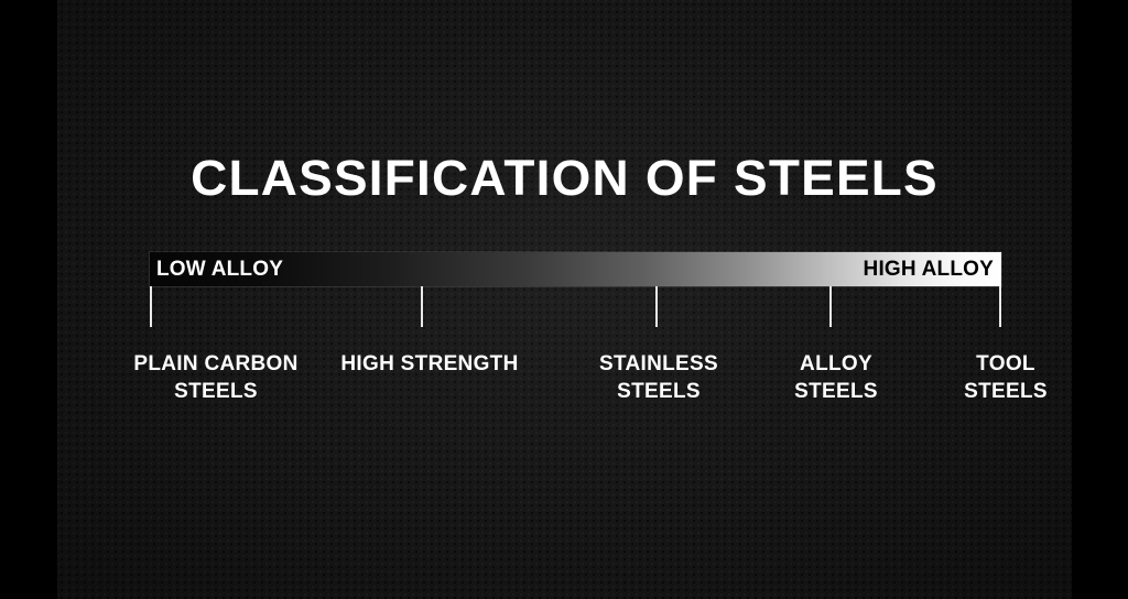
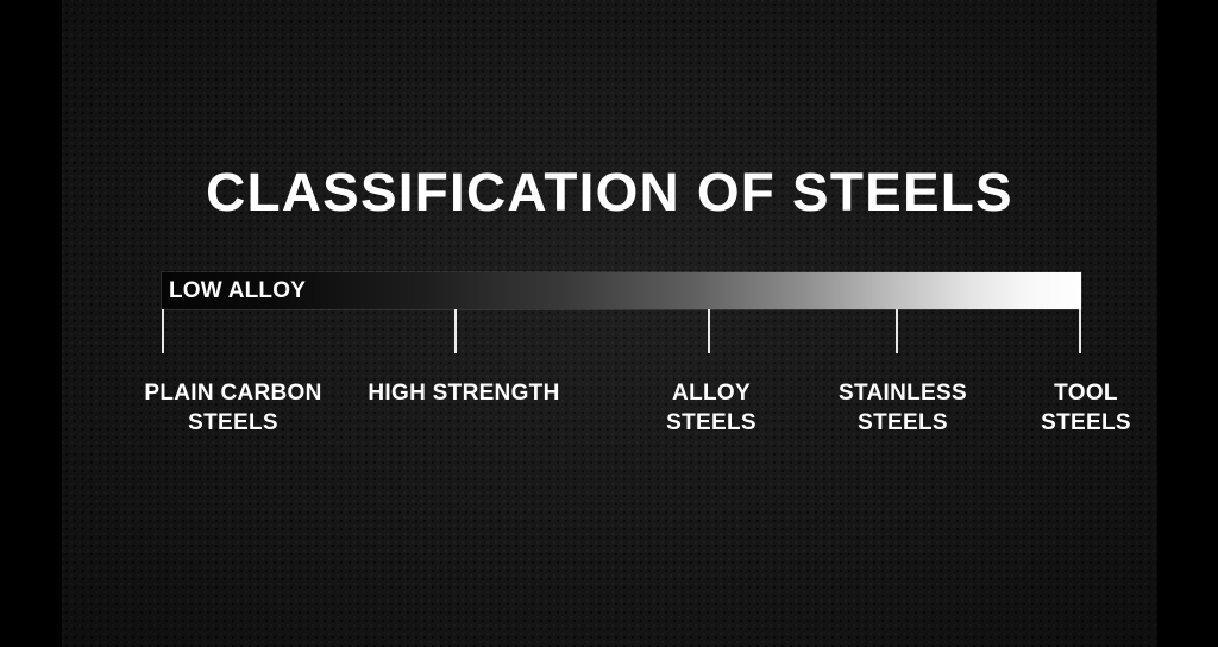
  CLASSIFICATION OF STEELS
  LOW ALLOY
- HIGH ALLOY
  PLAIN CARBON
  STEELS
  HIGH STRENGTH
- STAINLESS
+ ALLOY
  STEELS
- ALLOY
+ STAINLESS
  STEELS
  TOOL
  STEELS
